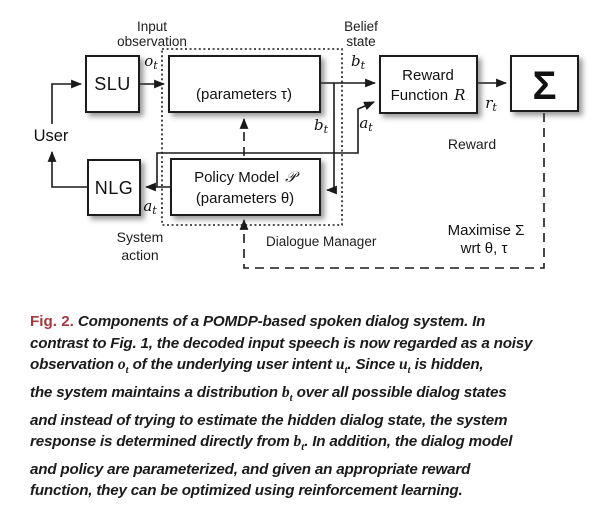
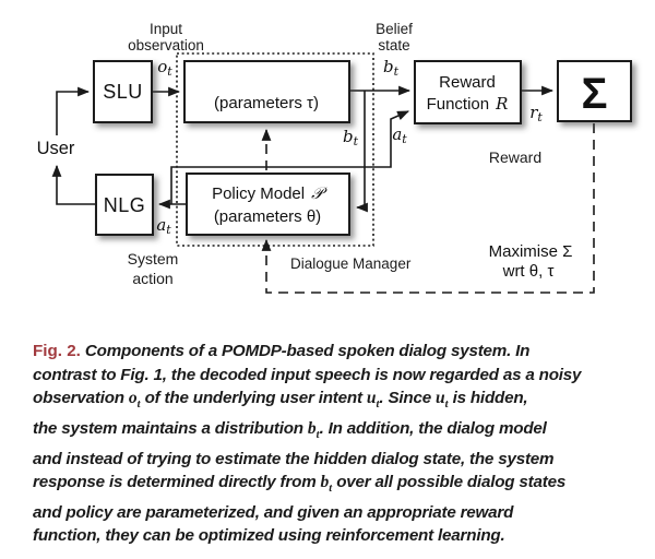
  SLU
  NLG
  (parameters τ)
  Policy Model 𝒫
  (parameters θ)
  Reward
  Function R
  Σ
  Input
  observation
  Belief
  state
  User
  System
  action
  Dialogue Manager
  Reward
  Maximise Σ
  wrt θ, τ
  ot
  bt
  bt
  at
  at
  rt
  Fig. 2. Components of a POMDP-based spoken dialog system. In
  contrast to Fig. 1, the decoded input speech is now regarded as a noisy
  observation ot of the underlying user intent ut. Since ut is hidden,
- the system maintains a distribution bt over all possible dialog states
+ the system maintains a distribution bt. In addition, the dialog model
  and instead of trying to estimate the hidden dialog state, the system
- response is determined directly from bt. In addition, the dialog model
+ response is determined directly from bt over all possible dialog states
  and policy are parameterized, and given an appropriate reward
  function, they can be optimized using reinforcement learning.
